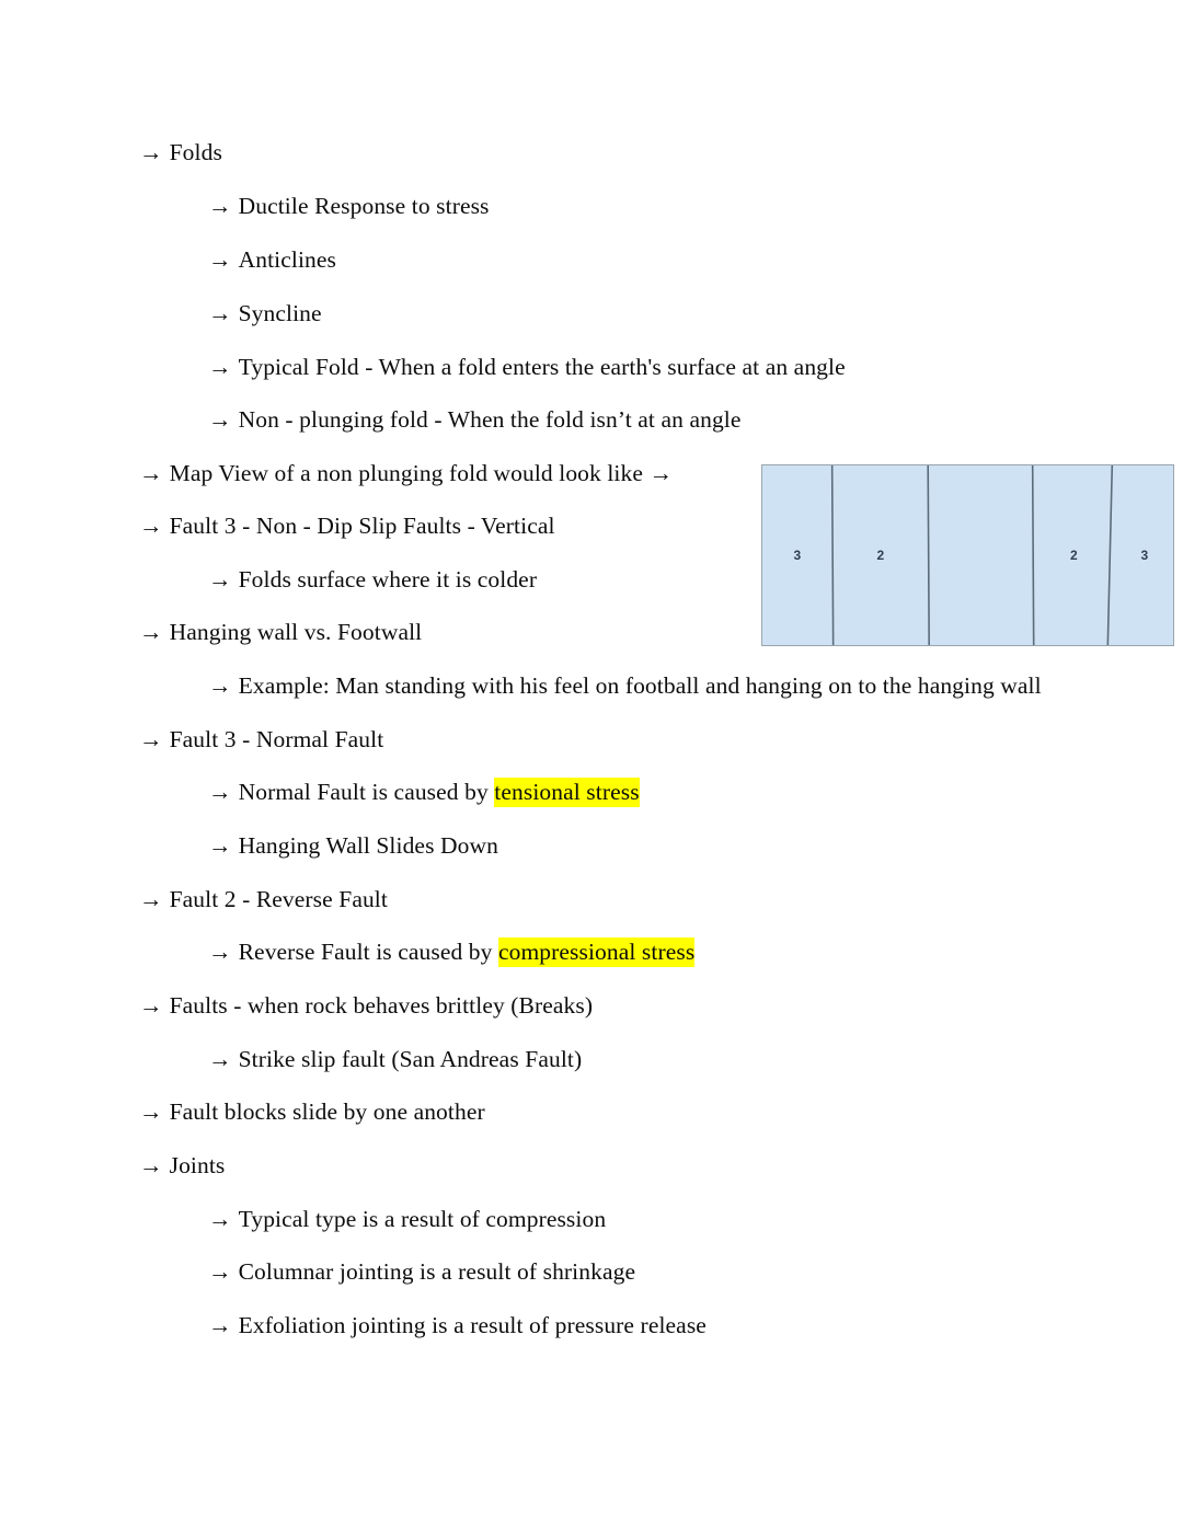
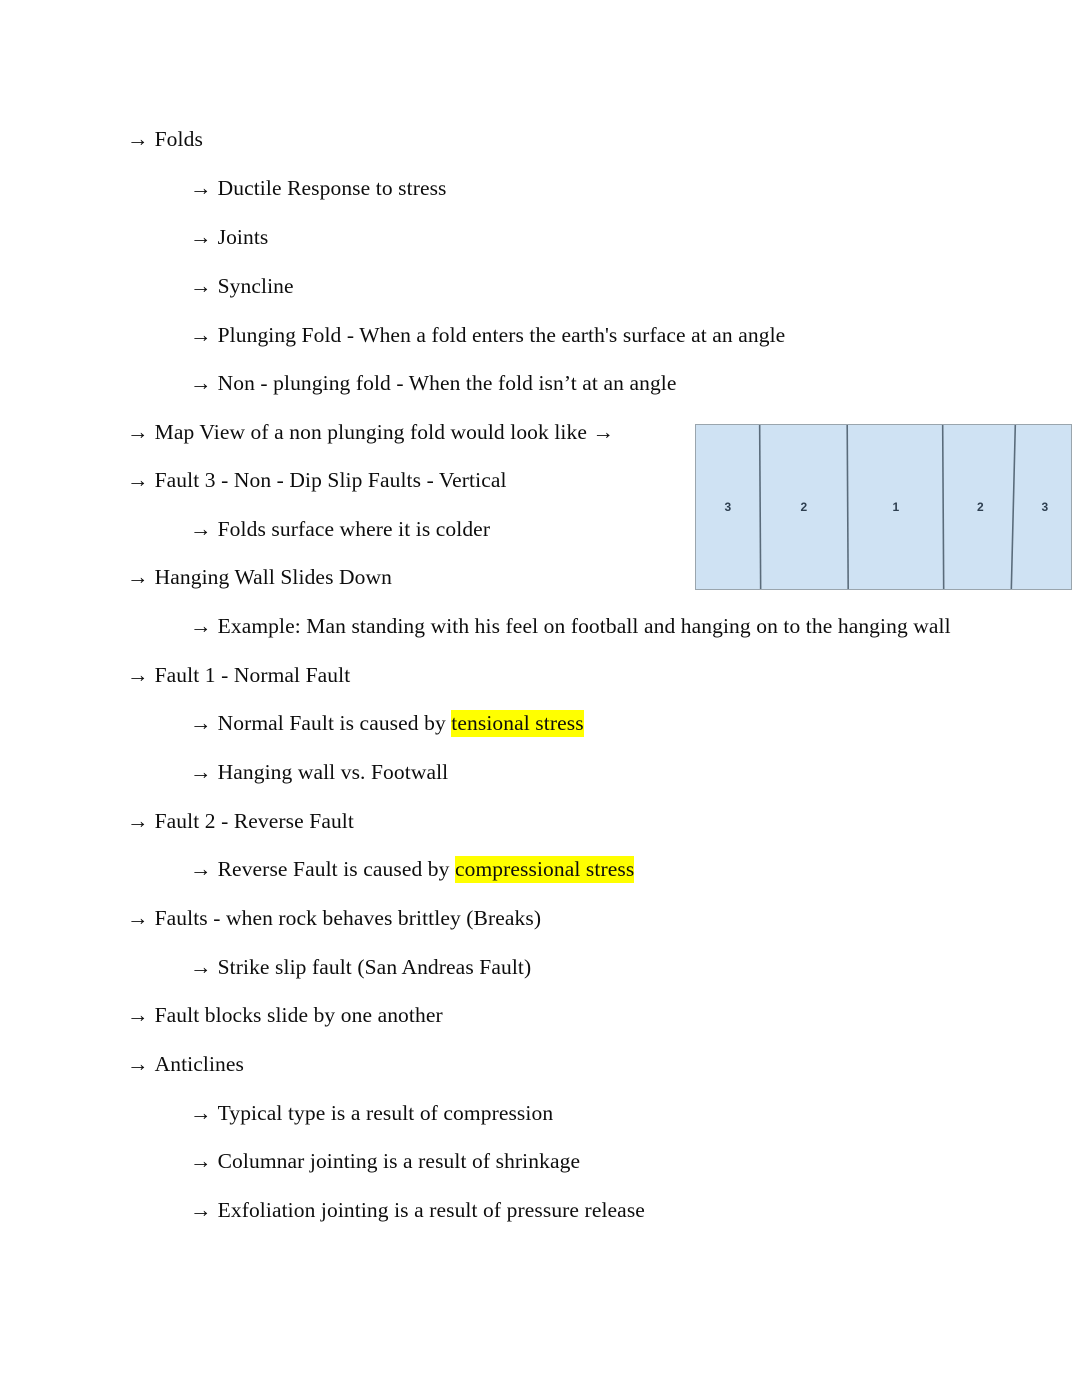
  → Folds
  → Ductile Response to stress
- → Anticlines
+ → Joints
  → Syncline
- → Typical Fold - When a fold enters the earth's surface at an angle
+ → Plunging Fold - When a fold enters the earth's surface at an angle
  → Non - plunging fold - When the fold isn’t at an angle
  → Map View of a non plunging fold would look like →
  → Fault 3 - Non - Dip Slip Faults - Vertical
  → Folds surface where it is colder
- → Hanging wall vs. Footwall
+ → Hanging Wall Slides Down
  → Example: Man standing with his feel on football and hanging on to the hanging wall
- → Fault 3 - Normal Fault
+ → Fault 1 - Normal Fault
  → Normal Fault is caused by tensional stress
- → Hanging Wall Slides Down
+ → Hanging wall vs. Footwall
  → Fault 2 - Reverse Fault
  → Reverse Fault is caused by compressional stress
  → Faults - when rock behaves brittley (Breaks)
  → Strike slip fault (San Andreas Fault)
  → Fault blocks slide by one another
- → Joints
+ → Anticlines
  → Typical type is a result of compression
  → Columnar jointing is a result of shrinkage
  → Exfoliation jointing is a result of pressure release
  3
  2
+ 1
  2
  3
